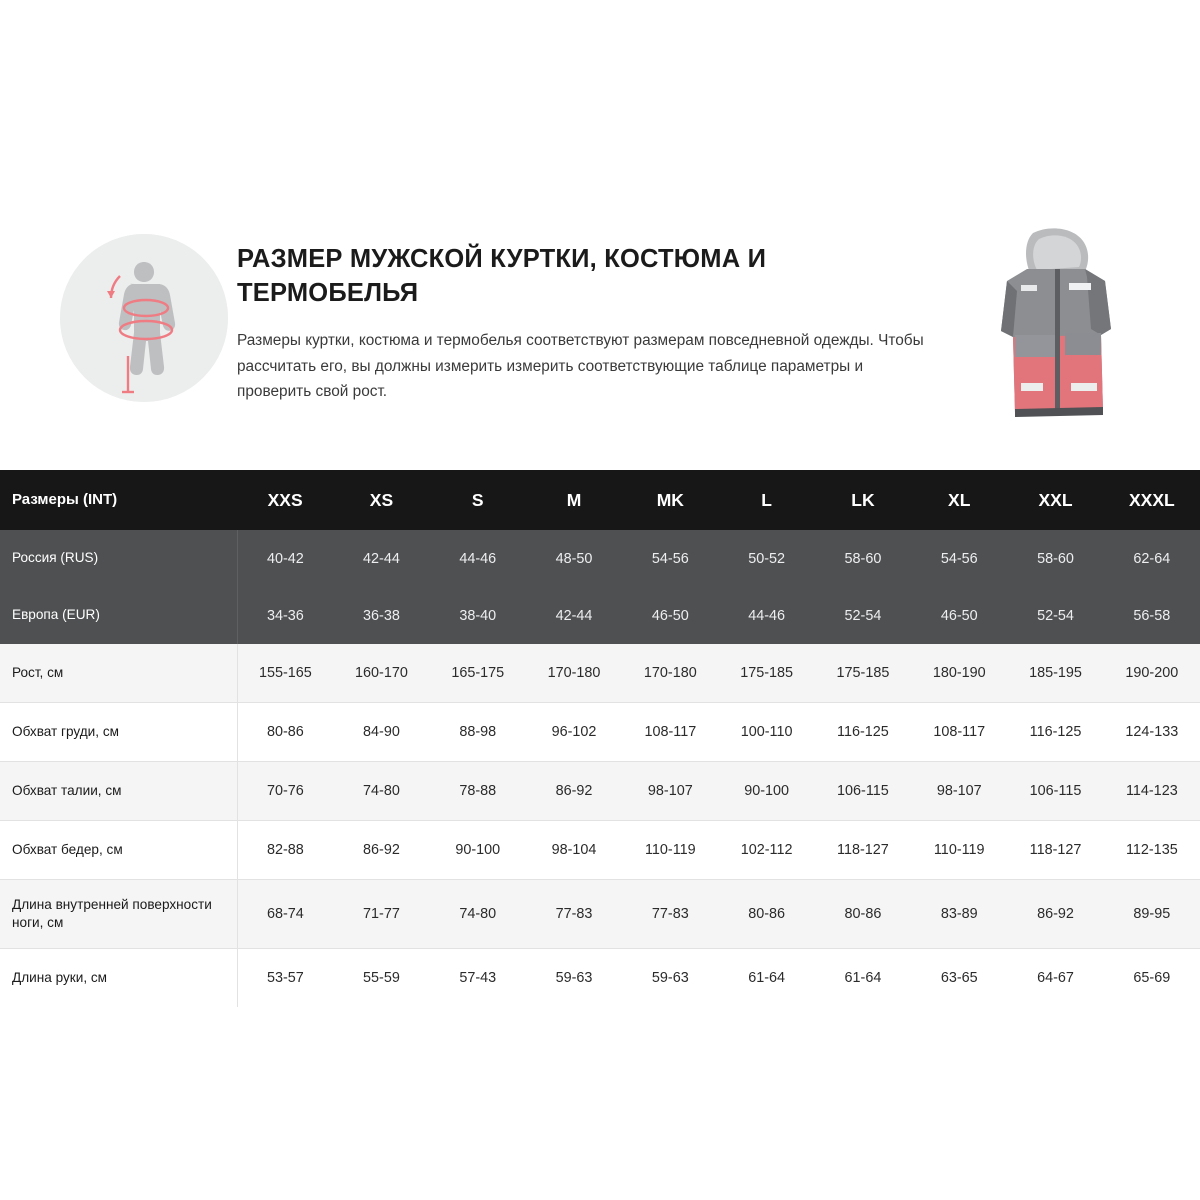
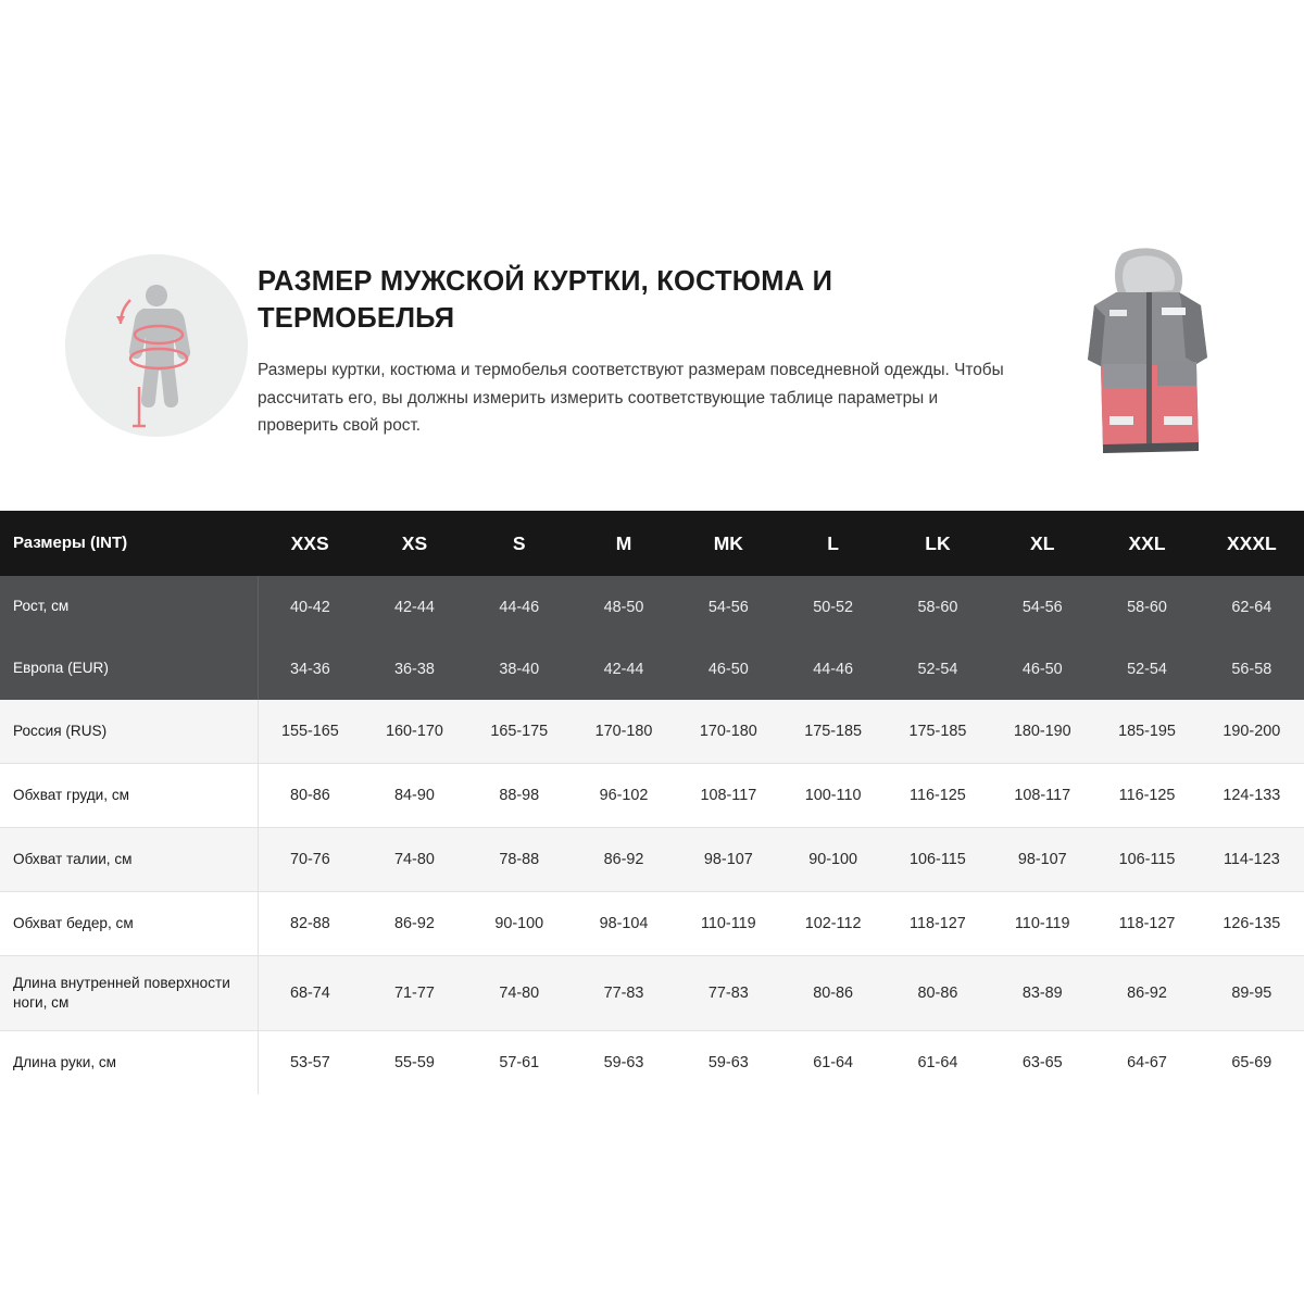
  РАЗМЕР МУЖСКОЙ КУРТКИ, КОСТЮМА И ТЕРМОБЕЛЬЯ
  Размеры куртки, костюма и термобелья соответствуют размерам повседневной одежды. Чтобы рассчитать его, вы должны измерить измерить соответствующие таблице параметры и проверить свой рост.
  Размеры (INT)	XXS	XS	S	M	MK	L	LK	XL	XXL	XXXL
- Россия (RUS)	40-42	42-44	44-46	48-50	54-56	50-52	58-60	54-56	58-60	62-64
+ Рост, см	40-42	42-44	44-46	48-50	54-56	50-52	58-60	54-56	58-60	62-64
  Европа (EUR)	34-36	36-38	38-40	42-44	46-50	44-46	52-54	46-50	52-54	56-58
- Рост, см	155-165	160-170	165-175	170-180	170-180	175-185	175-185	180-190	185-195	190-200
+ Россия (RUS)	155-165	160-170	165-175	170-180	170-180	175-185	175-185	180-190	185-195	190-200
  Обхват груди, см	80-86	84-90	88-98	96-102	108-117	100-110	116-125	108-117	116-125	124-133
  Обхват талии, см	70-76	74-80	78-88	86-92	98-107	90-100	106-115	98-107	106-115	114-123
- Обхват бедер, см	82-88	86-92	90-100	98-104	110-119	102-112	118-127	110-119	118-127	112-135
+ Обхват бедер, см	82-88	86-92	90-100	98-104	110-119	102-112	118-127	110-119	118-127	126-135
  Длина внутренней поверхности ноги, см	68-74	71-77	74-80	77-83	77-83	80-86	80-86	83-89	86-92	89-95
- Длина руки, см	53-57	55-59	57-43	59-63	59-63	61-64	61-64	63-65	64-67	65-69
+ Длина руки, см	53-57	55-59	57-61	59-63	59-63	61-64	61-64	63-65	64-67	65-69
